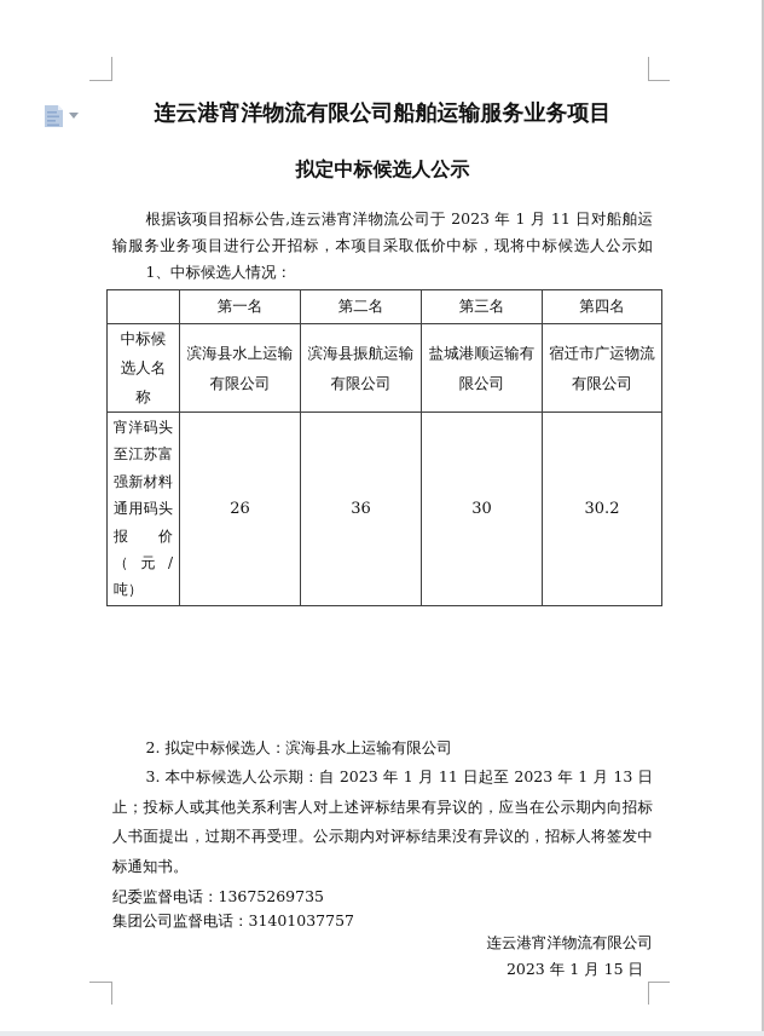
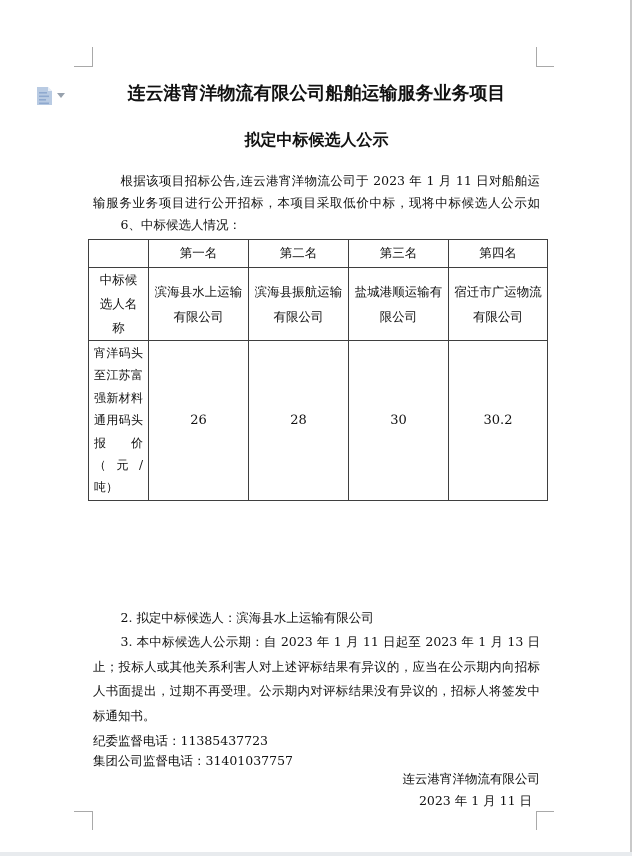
  连云港宵洋物流有限公司船舶运输服务业务项目
  拟定中标候选人公示
  根据该项目招标公告,连云港宵洋物流公司于 2023 年 1 月 11 日对船舶运输服务业务项目进行公开招标，本项目采取低价中标，现将中标候选人公示如
- 1、中标候选人情况：
+ 6、中标候选人情况：
  	第一名	第二名	第三名	第四名
  中标候选人名称	滨海县水上运输有限公司	滨海县振航运输有限公司	盐城港顺运输有限公司	宿迁市广运物流有限公司
- 宵洋码头至江苏富强新材料通用码头报价（元/吨）	26	36	30	30.2
+ 宵洋码头至江苏富强新材料通用码头报价（元/吨）	26	28	30	30.2
  2. 拟定中标候选人：滨海县水上运输有限公司
  3. 本中标候选人公示期：自 2023 年 1 月 11 日起至 2023 年 1 月 13 日止；投标人或其他关系利害人对上述评标结果有异议的，应当在公示期内向招标人书面提出，过期不再受理。公示期内对评标结果没有异议的，招标人将签发中标通知书。
- 纪委监督电话：13675269735
+ 纪委监督电话：11385437723
  集团公司监督电话：31401037757
  连云港宵洋物流有限公司
- 2023 年 1 月 15 日
+ 2023 年 1 月 11 日
